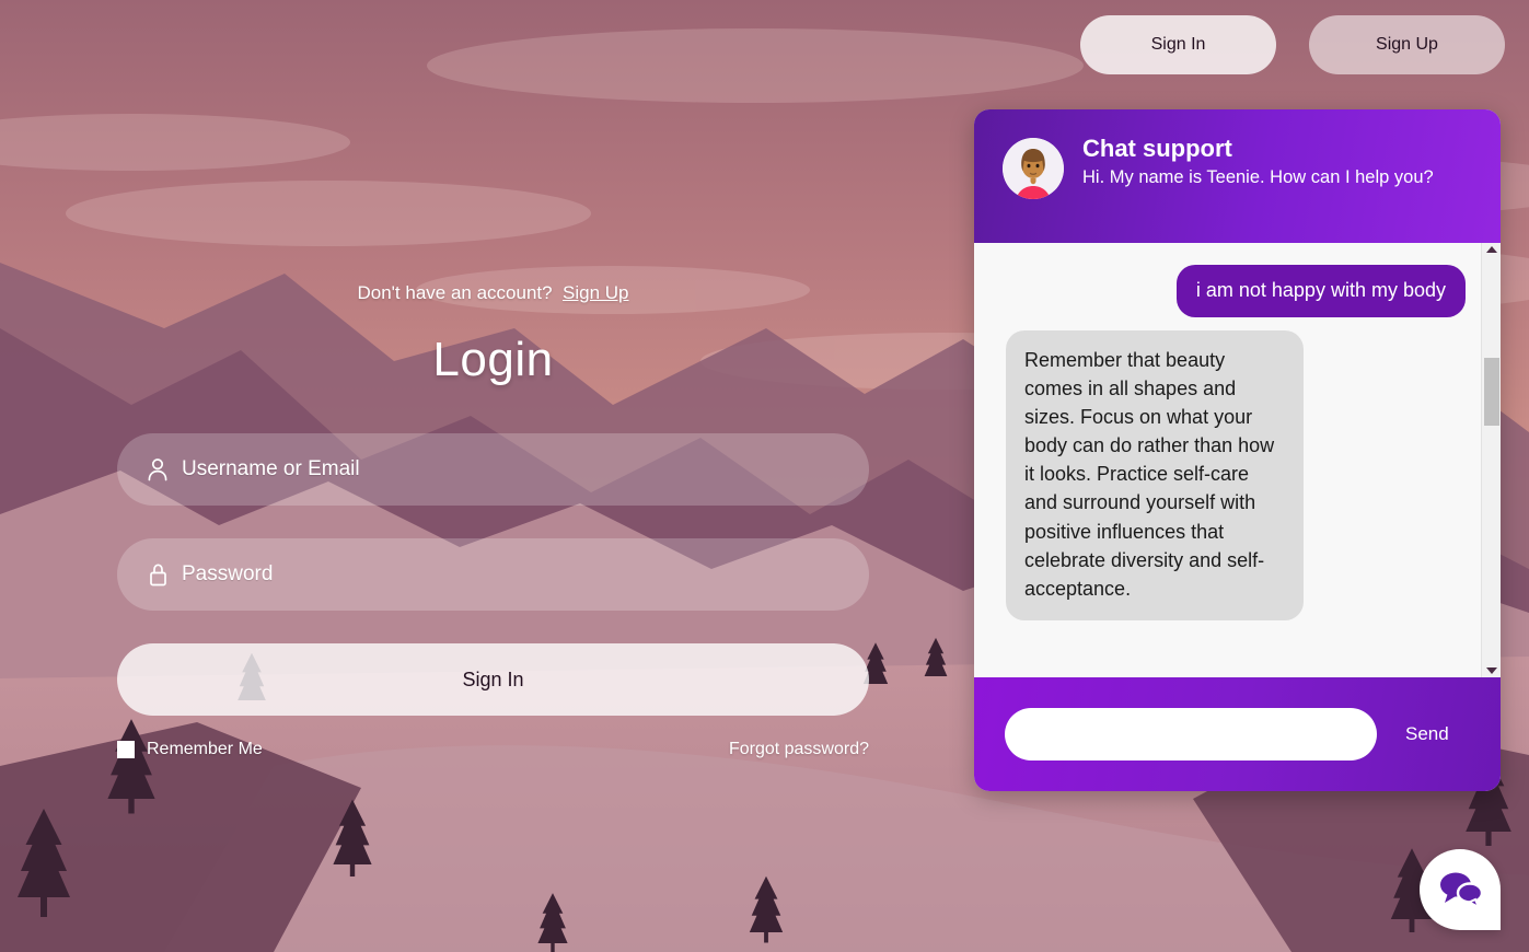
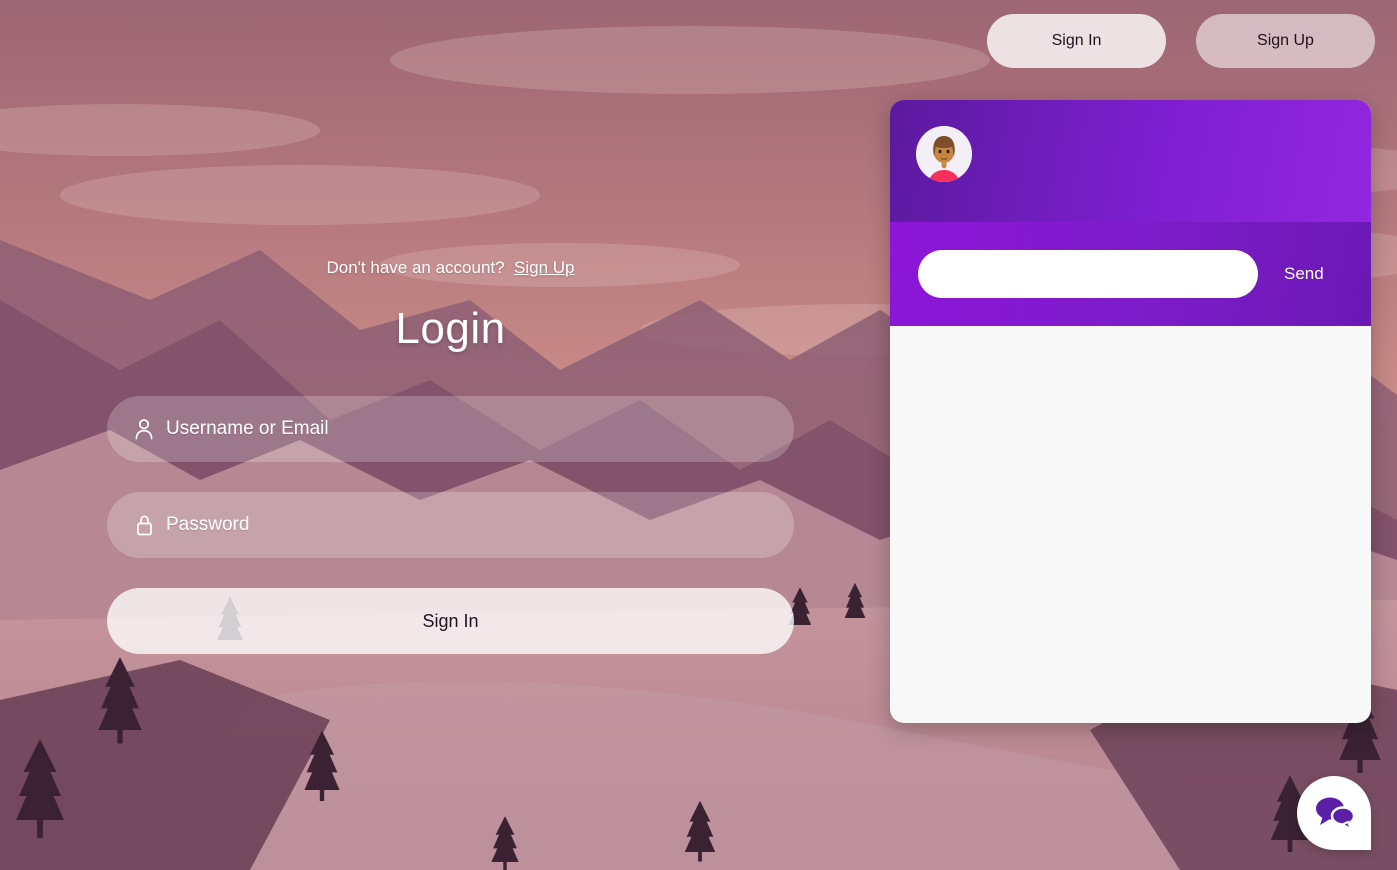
  Sign In
  Sign Up
  Don't have an account? Sign Up
  Login
  Username or Email
  Password
  Sign In
- Remember Me
- Forgot password?
- Chat support
- Hi. My name is Teenie. How can I help you?
- i am not happy with my body
- Remember that beauty comes in all shapes and sizes. Focus on what your body can do rather than how it looks. Practice self-care and surround yourself with positive influences that celebrate diversity and self-acceptance.
  Send
